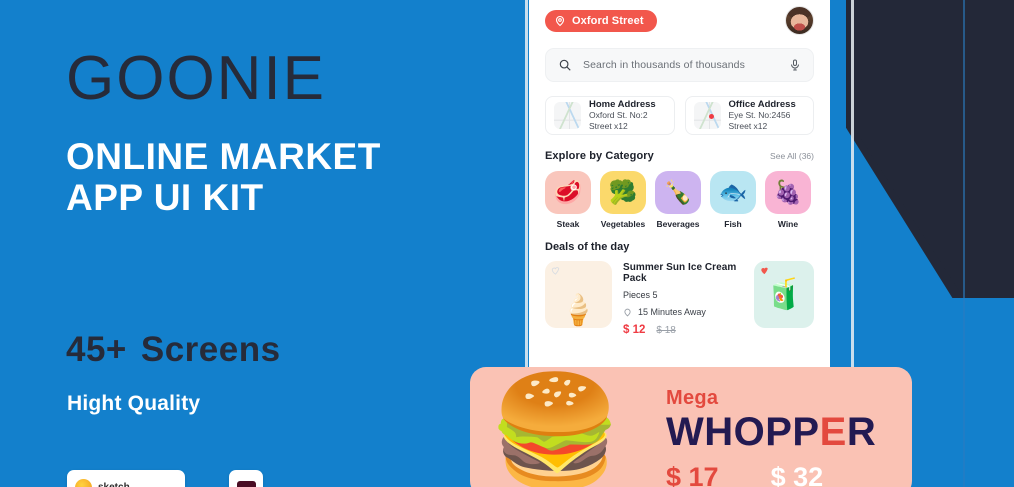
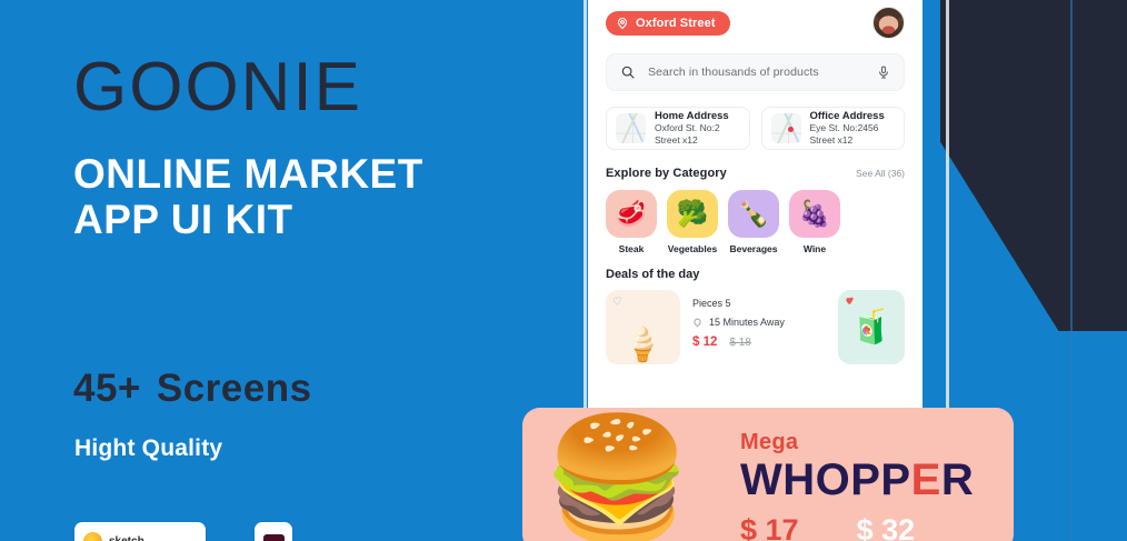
  GOONIE
  ONLINE MARKET
  APP UI KIT
  45+ Screens
  Hight Quality
  Oxford Street
- Search in thousands of thousands
+ Search in thousands of products
  Home Address
  Oxford St. No:2
  Street x12
  Office Address
  Eye St. No:2456
  Street x12
  Explore by Category
  See All (36)
  🥩
  Steak
  🥦
  Vegetables
  🍾
  Beverages
- 🐟
- Fish
  🍇
  Wine
  Deals of the day
  🍦
- Summer Sun Ice Cream Pack
  Pieces 5
  15 Minutes Away
  $ 12
  $ 18
  🧃
  🍔
  Mega
  WHOPPER
  $ 17
  $ 32
